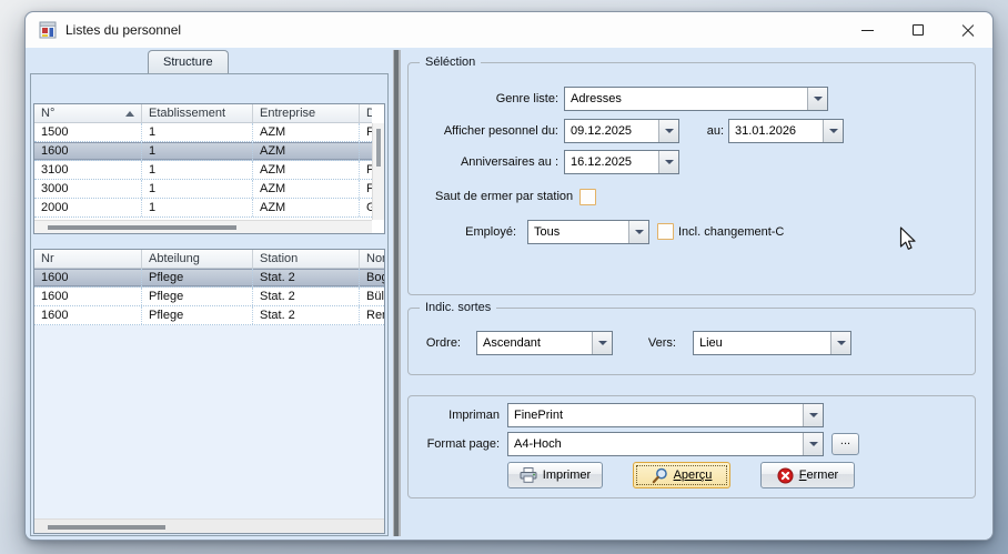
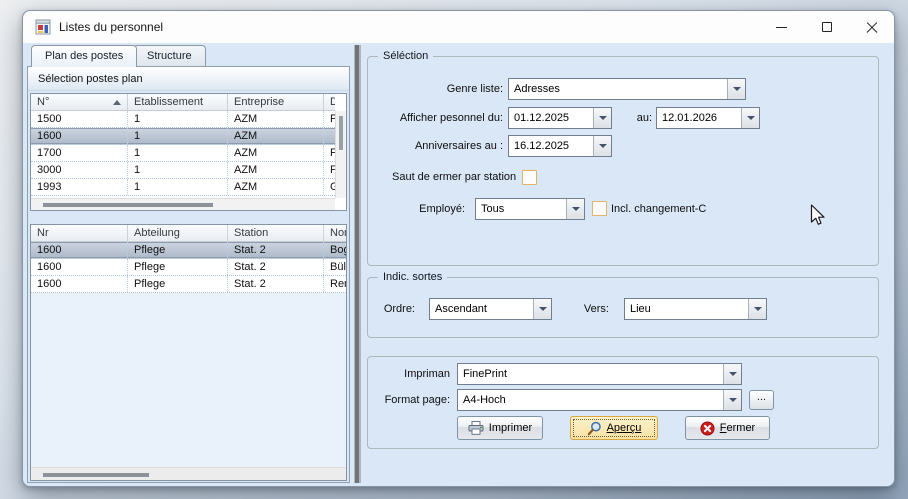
  Listes du personnel
+ Plan des postes
  Structure
+ Sélection postes plan
  N°
  Etablissement
  Entreprise
  D
  1500
  1
  AZM
  F
  1600
  1
  AZM
- 3100
+ 1700
  1
  AZM
  F
  3000
  1
  AZM
  F
- 2000
+ 1993
  1
  AZM
  Nr
  Abteilung
  Station
  1600
  Pflege
  Stat. 2
  1600
  Pflege
  Stat. 2
  1600
  Pflege
  Stat. 2
  Séléction
  Genre liste:
  Adresses
  Afficher pesonnel du:
- 09.12.2025
+ 01.12.2025
  au:
- 31.01.2026
+ 12.01.2026
  Anniversaires au :
  16.12.2025
  Saut de ermer par station
  Employé:
  Tous
  Incl. changement-C
  Indic. sortes
  Ordre:
  Ascendant
  Vers:
  Lieu
  Impriman
  FinePrint
  Format page:
  A4-Hoch
  ...
  Imprimer
  Aperçu
  Fermer
